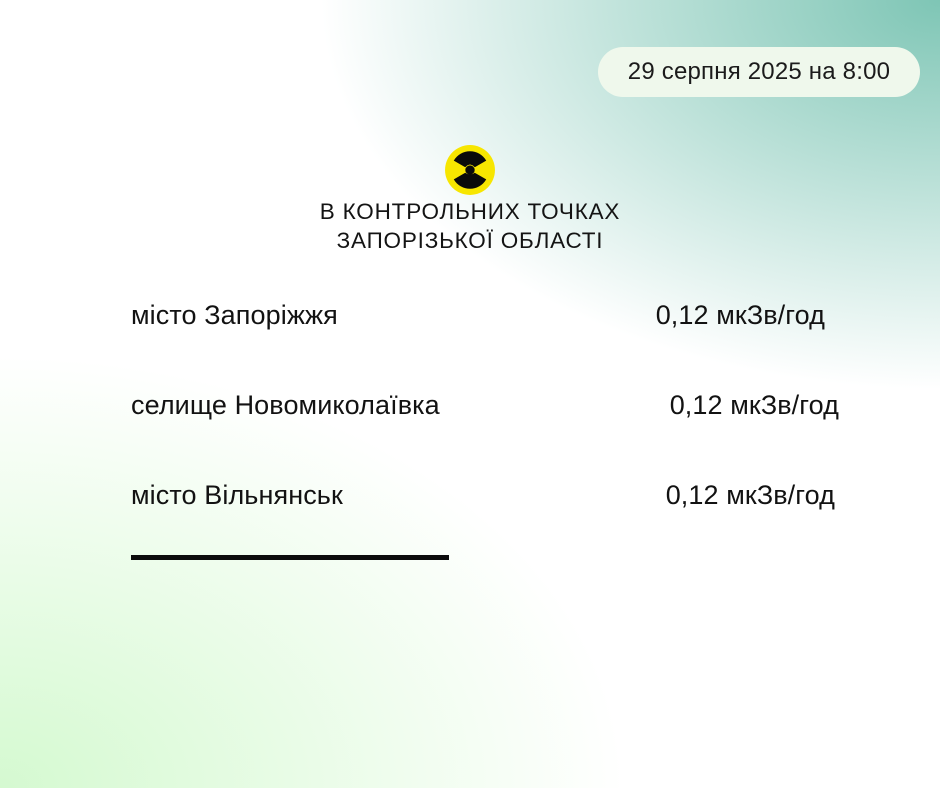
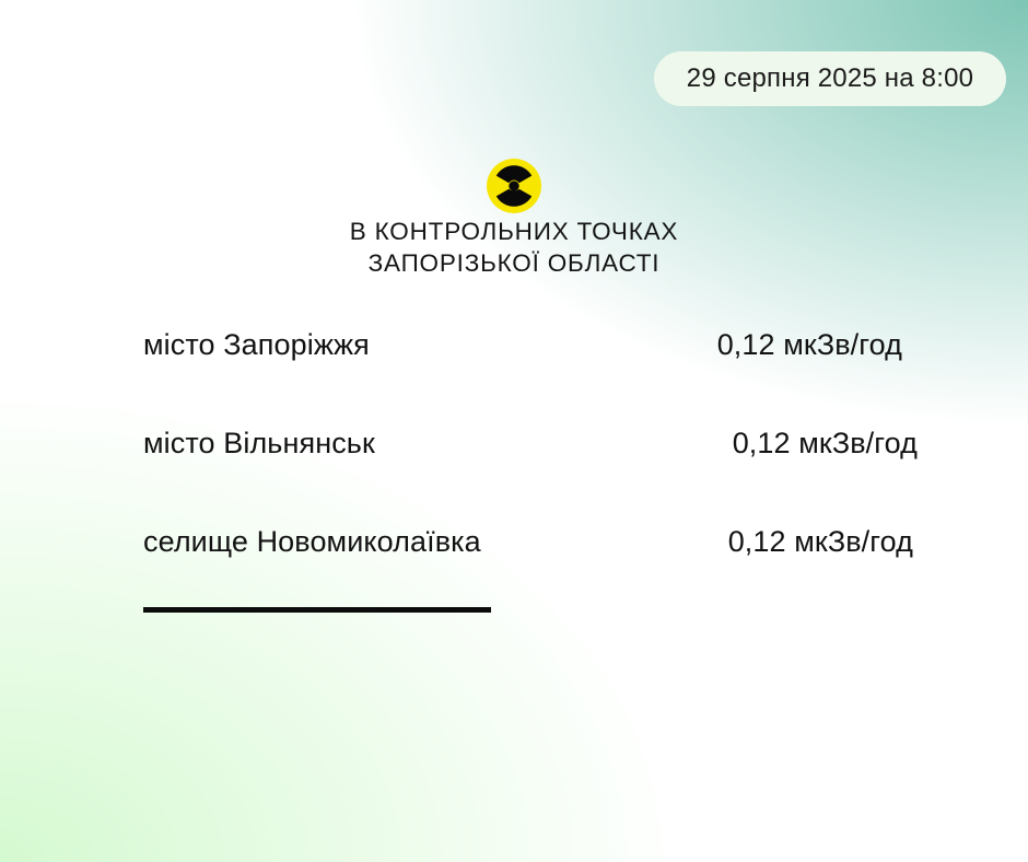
  29 серпня 2025 на 8:00
  В КОНТРОЛЬНИХ ТОЧКАХ
  ЗАПОРІЗЬКОЇ ОБЛАСТІ
  місто Запоріжжя
  0,12 мкЗв/год
- селище Новомиколаївка
+ місто Вільнянськ
  0,12 мкЗв/год
- місто Вільнянськ
+ селище Новомиколаївка
  0,12 мкЗв/год
